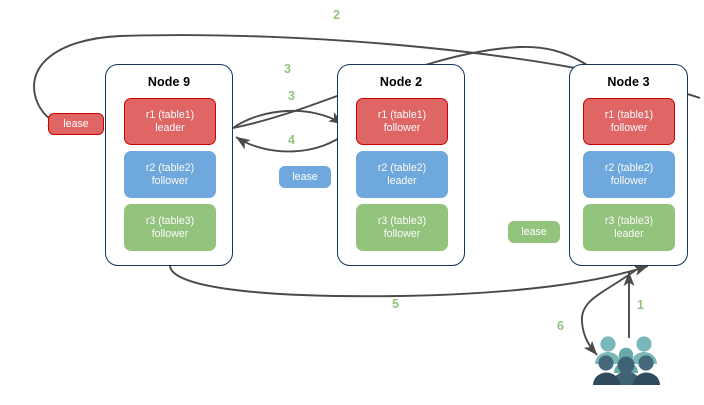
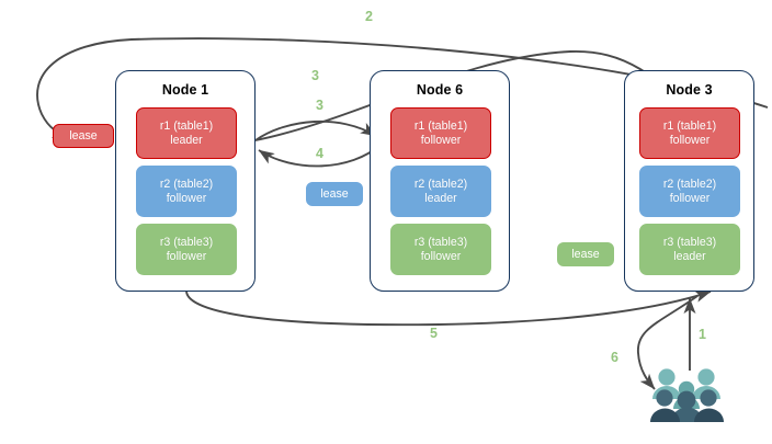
- Node 9
+ Node 1
  r1 (table1)
  leader
  r2 (table2)
  follower
  r3 (table3)
  follower
- Node 2
+ Node 6
  r1 (table1)
  follower
  r2 (table2)
  leader
  r3 (table3)
  follower
  Node 3
  r1 (table1)
  follower
  r2 (table2)
  follower
  r3 (table3)
  leader
  lease
  lease
  lease
  2
  3
  3
  4
  5
  1
  6
